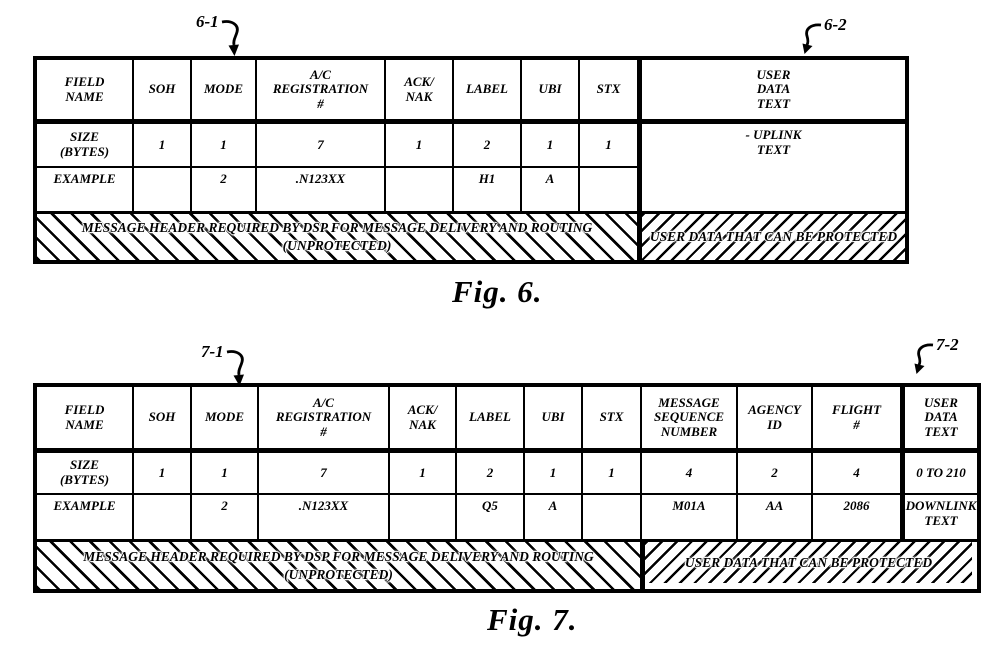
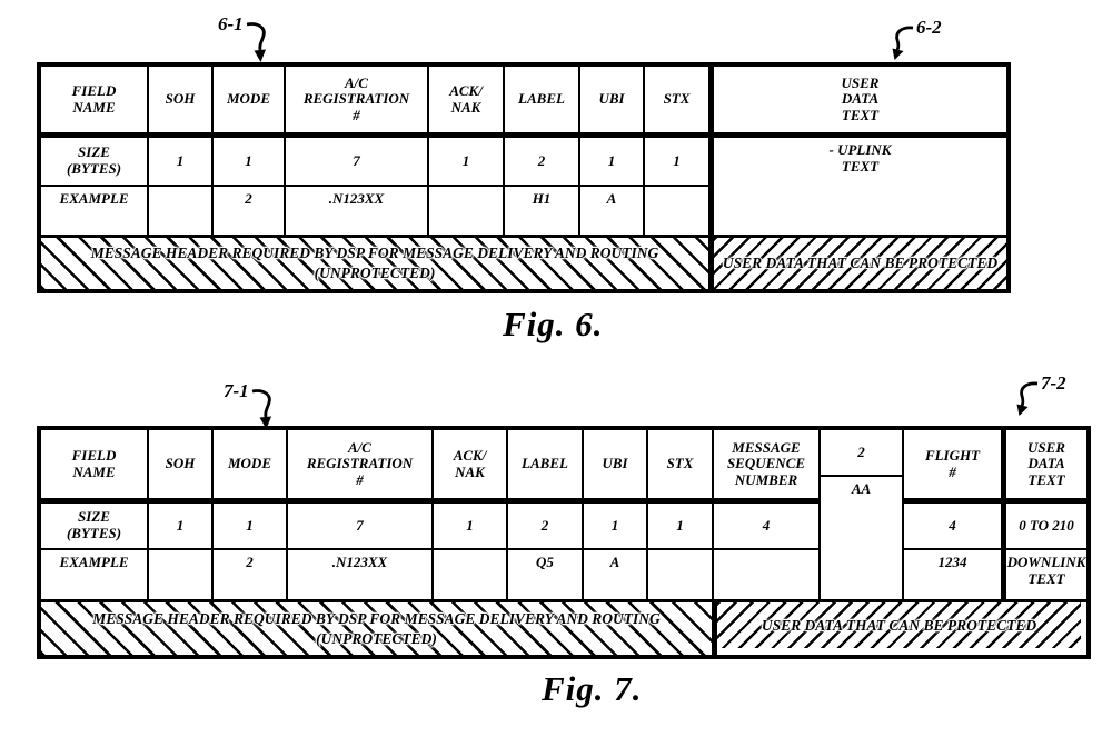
  6-1
  6-2
  FIELD
  NAME
  SIZE
  (BYTES)
  EXAMPLE
  SOH
  1
  MODE
  1
  2
  A/C
  REGISTRATION
  #
  7
  .N123XX
  ACK/
  NAK
  1
  LABEL
  2
  H1
  UBI
  1
  A
  STX
  1
  USER
  DATA
  TEXT
  - UPLINK
  TEXT
  MESSAGE HEADER REQUIRED BY DSP FOR MESSAGE DELIVERY AND ROUTING
  (UNPROTECTED)
  USER DATA THAT CAN BE PROTECTED
  Fig. 6.
  7-1
  7-2
  FIELD
  NAME
  SIZE
  (BYTES)
  EXAMPLE
  SOH
  1
  MODE
  1
  2
  A/C
  REGISTRATION
  #
  7
  .N123XX
  ACK/
  NAK
  1
  LABEL
  2
  Q5
  UBI
  1
  A
  STX
  1
  MESSAGE
  SEQUENCE
  NUMBER
  4
- M01A
- AGENCY
- ID
  2
  AA
  FLIGHT
  #
  4
- 2086
+ 1234
  USER
  DATA
  TEXT
  0 TO 210
  DOWNLINK
  TEXT
  MESSAGE HEADER REQUIRED BY DSP FOR MESSAGE DELIVERY AND ROUTING
  (UNPROTECTED)
  USER DATA THAT CAN BE PROTECTED
  Fig. 7.
